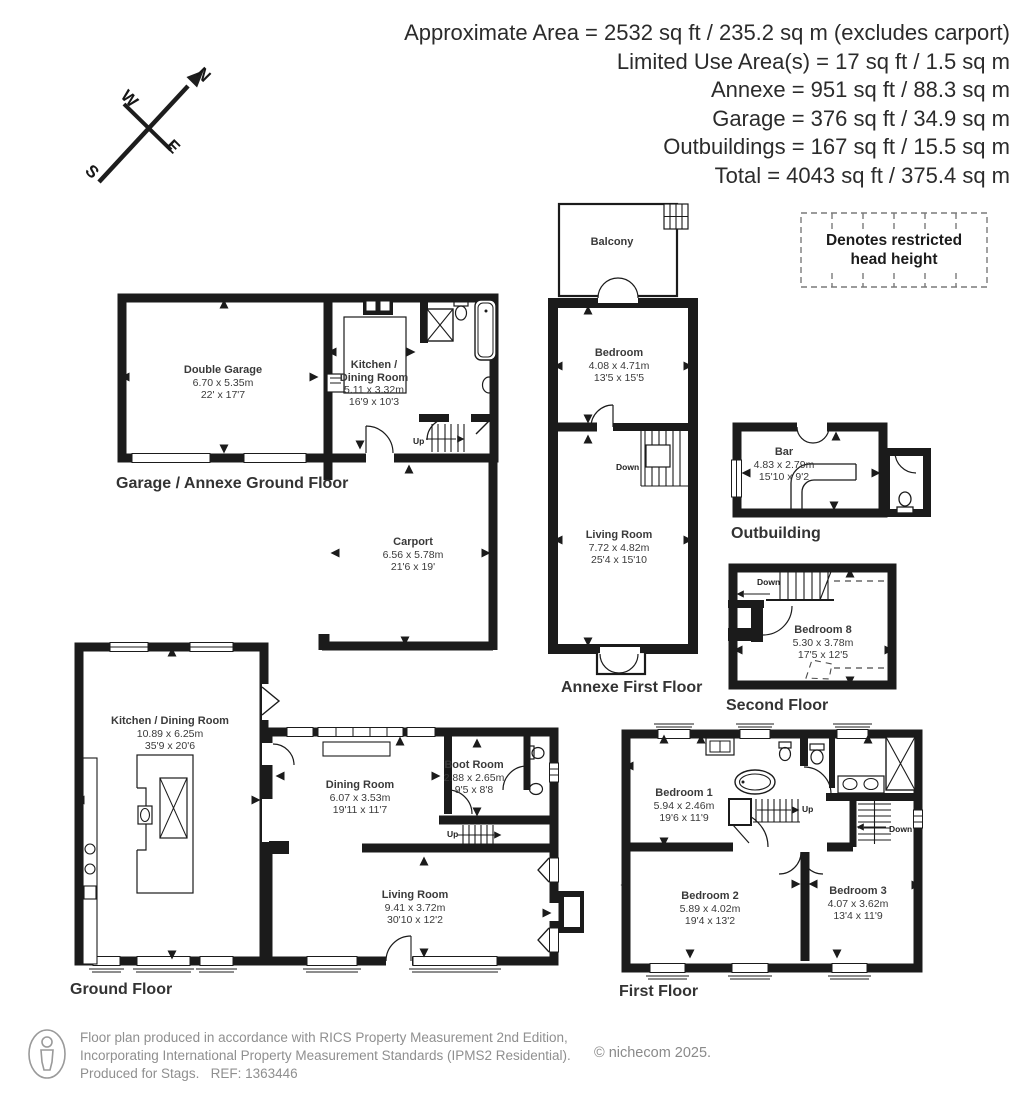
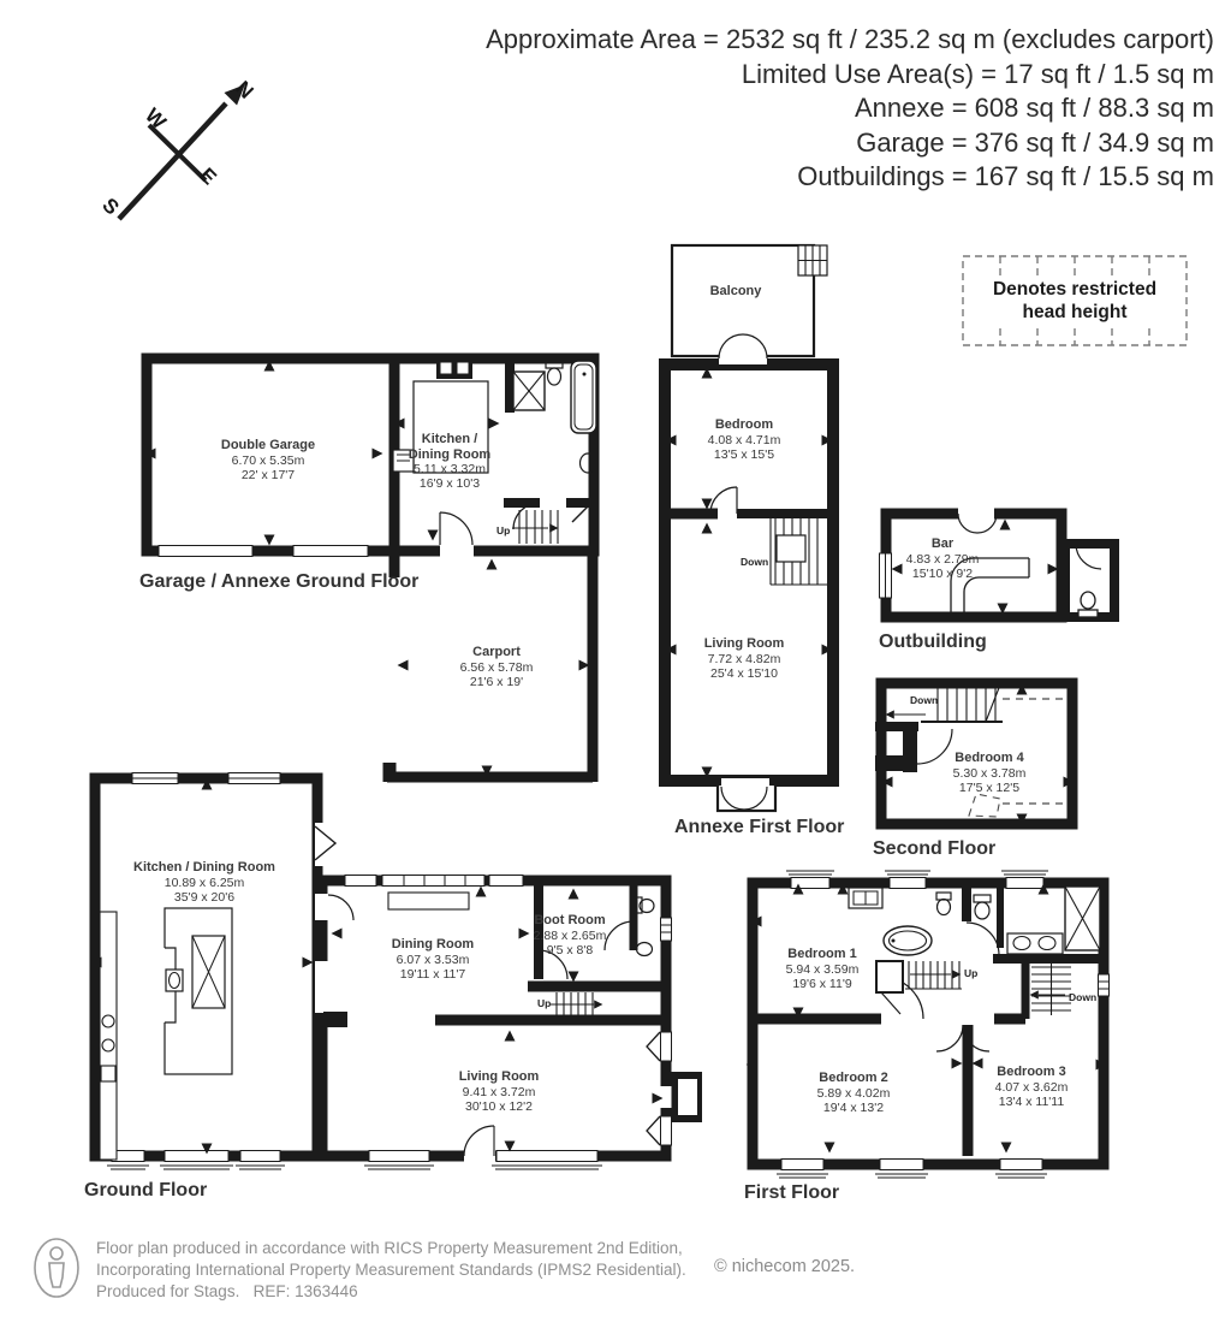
  Approximate Area = 2532 sq ft / 235.2 sq m (excludes carport)
  Limited Use Area(s) = 17 sq ft / 1.5 sq m
- Annexe = 951 sq ft / 88.3 sq m
+ Annexe = 608 sq ft / 88.3 sq m
  Garage = 376 sq ft / 34.9 sq m
  Outbuildings = 167 sq ft / 15.5 sq m
- Total = 4043 sq ft / 375.4 sq m
  Denotes restricted head height
  Double Garage
  6.70 x 5.35m
  22' x 17'7
  Kitchen / Dining Room
  5.11 x 3.32m
  16'9 x 10'3
  Carport
  6.56 x 5.78m
  21'6 x 19'
  Balcony
  Bedroom
  4.08 x 4.71m
  13'5 x 15'5
  Living Room
  7.72 x 4.82m
  25'4 x 15'10
  Bar
  4.83 x 2.79m
  15'10 x 9'2
- Bedroom 8
+ Bedroom 4
  5.30 x 3.78m
  17'5 x 12'5
  Kitchen / Dining Room
  10.89 x 6.25m
  35'9 x 20'6
  Dining Room
  6.07 x 3.53m
  19'11 x 11'7
  Boot Room
  2.88 x 2.65m
  9'5 x 8'8
  Living Room
  9.41 x 3.72m
  30'10 x 12'2
  Bedroom 1
- 5.94 x 2.46m
+ 5.94 x 3.59m
  19'6 x 11'9
  Bedroom 2
  5.89 x 4.02m
  19'4 x 13'2
  Bedroom 3
  4.07 x 3.62m
- 13'4 x 11'9
+ 13'4 x 11'11
  Garage / Annexe Ground Floor
  Annexe First Floor
  Outbuilding
  Second Floor
  Ground Floor
  First Floor
  Up
  Down
  Down
  Up
  Up
  Down
  Floor plan produced in accordance with RICS Property Measurement 2nd Edition,
  Incorporating International Property Measurement Standards (IPMS2 Residential).
  Produced for Stags. REF: 1363446
  © nichecom 2025.
